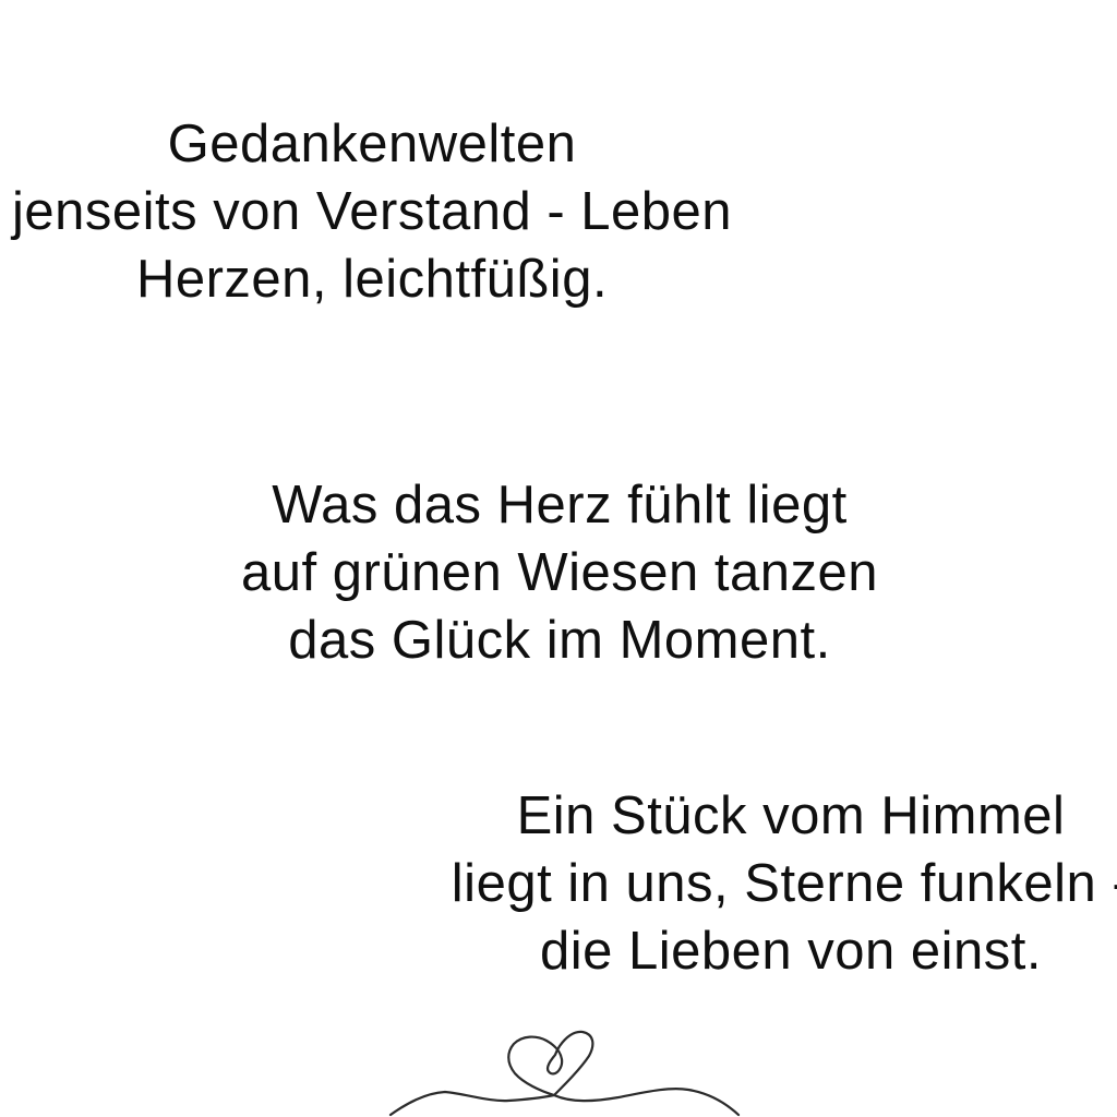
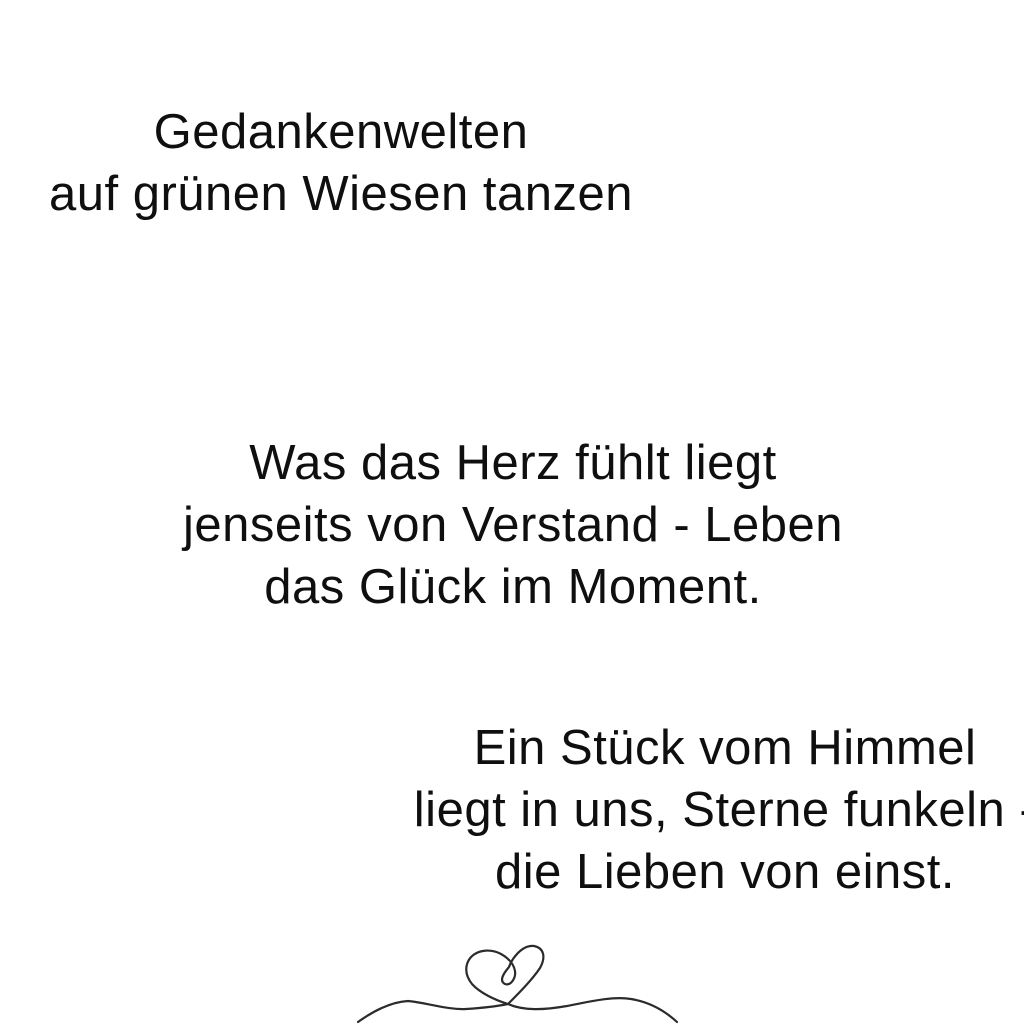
  Gedankenwelten
- jenseits von Verstand - Leben
+ auf grünen Wiesen tanzen
- Herzen, leichtfüßig.
  Was das Herz fühlt liegt
- auf grünen Wiesen tanzen
+ jenseits von Verstand - Leben
  das Glück im Moment.
  Ein Stück vom Himmel
  liegt in uns, Sterne funkeln
  die Lieben von einst.
